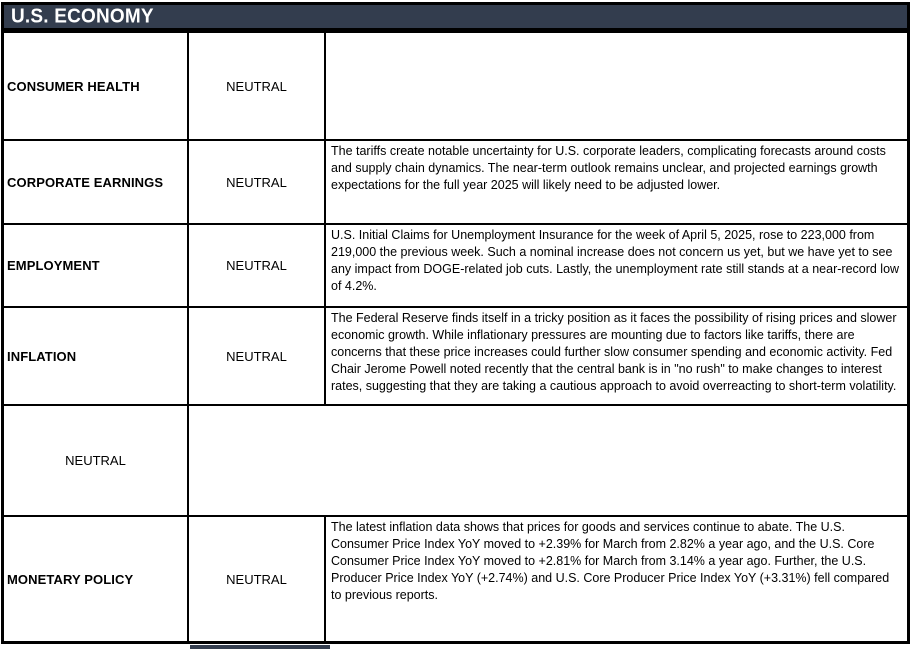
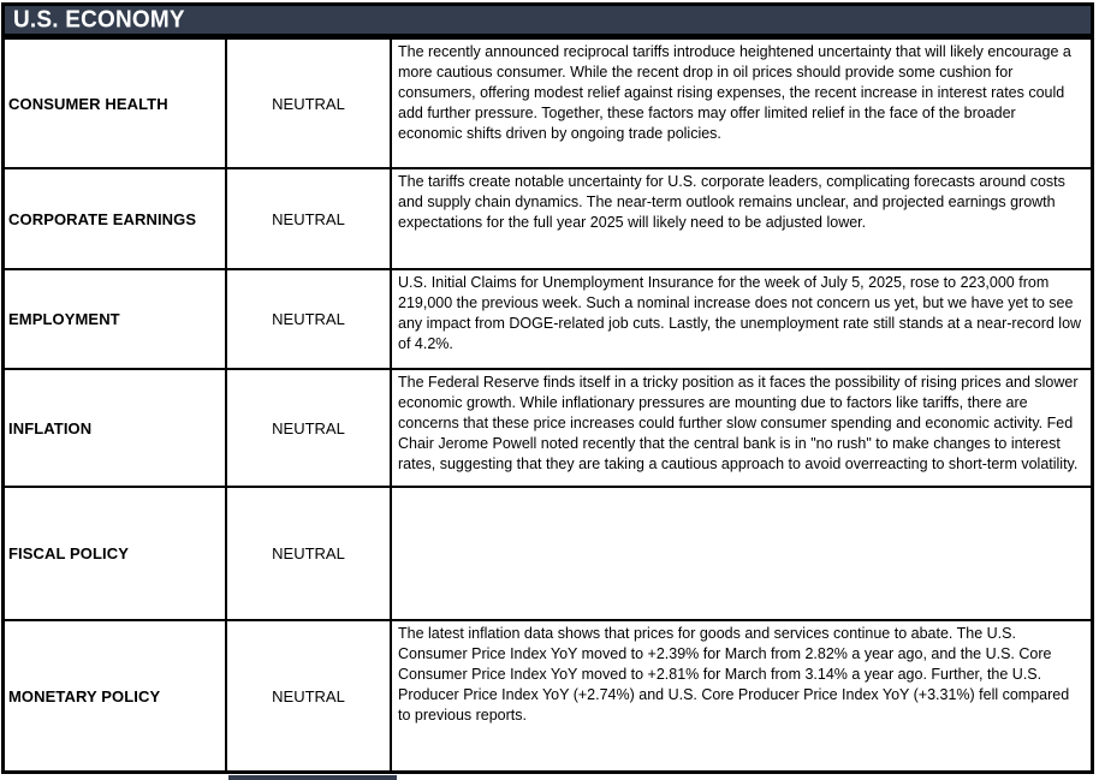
  U.S. ECONOMY
  CONSUMER HEALTH
  NEUTRAL
+ The recently announced reciprocal tariffs introduce heightened uncertainty that will likely encourage a more cautious consumer. While the recent drop in oil prices should provide some cushion for consumers, offering modest relief against rising expenses, the recent increase in interest rates could add further pressure. Together, these factors may offer limited relief in the face of the broader economic shifts driven by ongoing trade policies.
  CORPORATE EARNINGS
  NEUTRAL
  The tariffs create notable uncertainty for U.S. corporate leaders, complicating forecasts around costs and supply chain dynamics. The near-term outlook remains unclear, and projected earnings growth expectations for the full year 2025 will likely need to be adjusted lower.
  EMPLOYMENT
  NEUTRAL
- U.S. Initial Claims for Unemployment Insurance for the week of April 5, 2025, rose to 223,000 from 219,000 the previous week. Such a nominal increase does not concern us yet, but we have yet to see any impact from DOGE-related job cuts. Lastly, the unemployment rate still stands at a near-record low of 4.2%.
+ U.S. Initial Claims for Unemployment Insurance for the week of July 5, 2025, rose to 223,000 from 219,000 the previous week. Such a nominal increase does not concern us yet, but we have yet to see any impact from DOGE-related job cuts. Lastly, the unemployment rate still stands at a near-record low of 4.2%.
  INFLATION
  NEUTRAL
  The Federal Reserve finds itself in a tricky position as it faces the possibility of rising prices and slower economic growth. While inflationary pressures are mounting due to factors like tariffs, there are concerns that these price increases could further slow consumer spending and economic activity. Fed Chair Jerome Powell noted recently that the central bank is in "no rush" to make changes to interest rates, suggesting that they are taking a cautious approach to avoid overreacting to short-term volatility.
+ FISCAL POLICY
  NEUTRAL
  MONETARY POLICY
  NEUTRAL
  The latest inflation data shows that prices for goods and services continue to abate. The U.S. Consumer Price Index YoY moved to +2.39% for March from 2.82% a year ago, and the U.S. Core Consumer Price Index YoY moved to +2.81% for March from 3.14% a year ago. Further, the U.S. Producer Price Index YoY (+2.74%) and U.S. Core Producer Price Index YoY (+3.31%) fell compared to previous reports.
